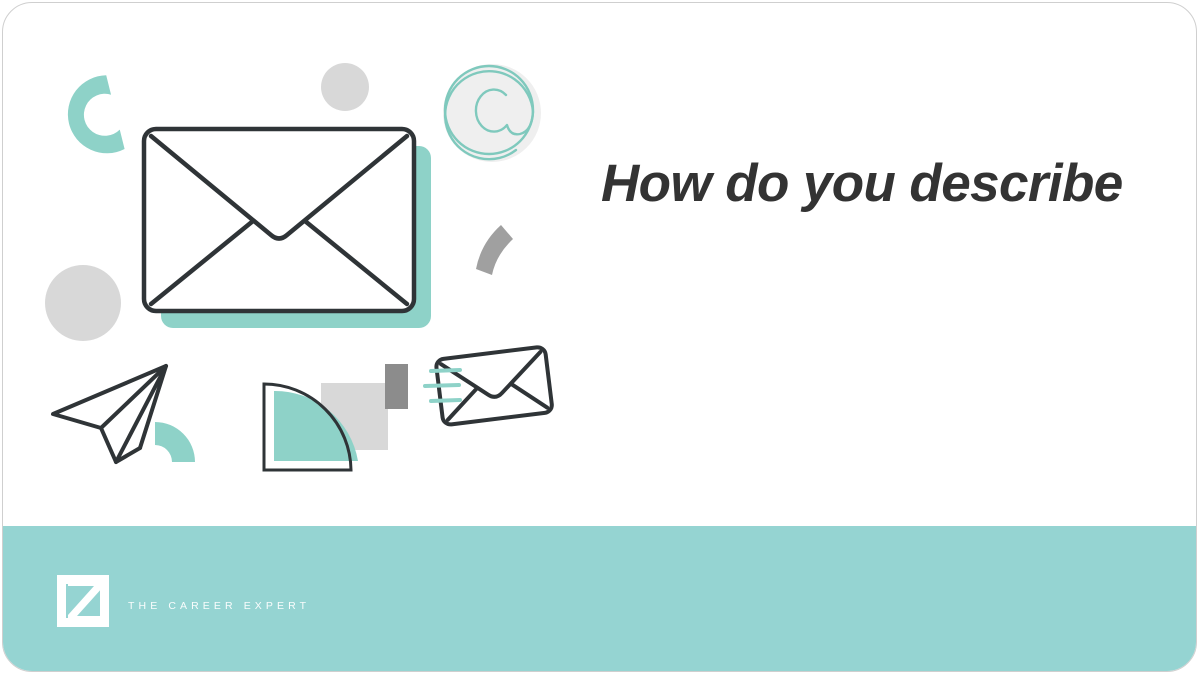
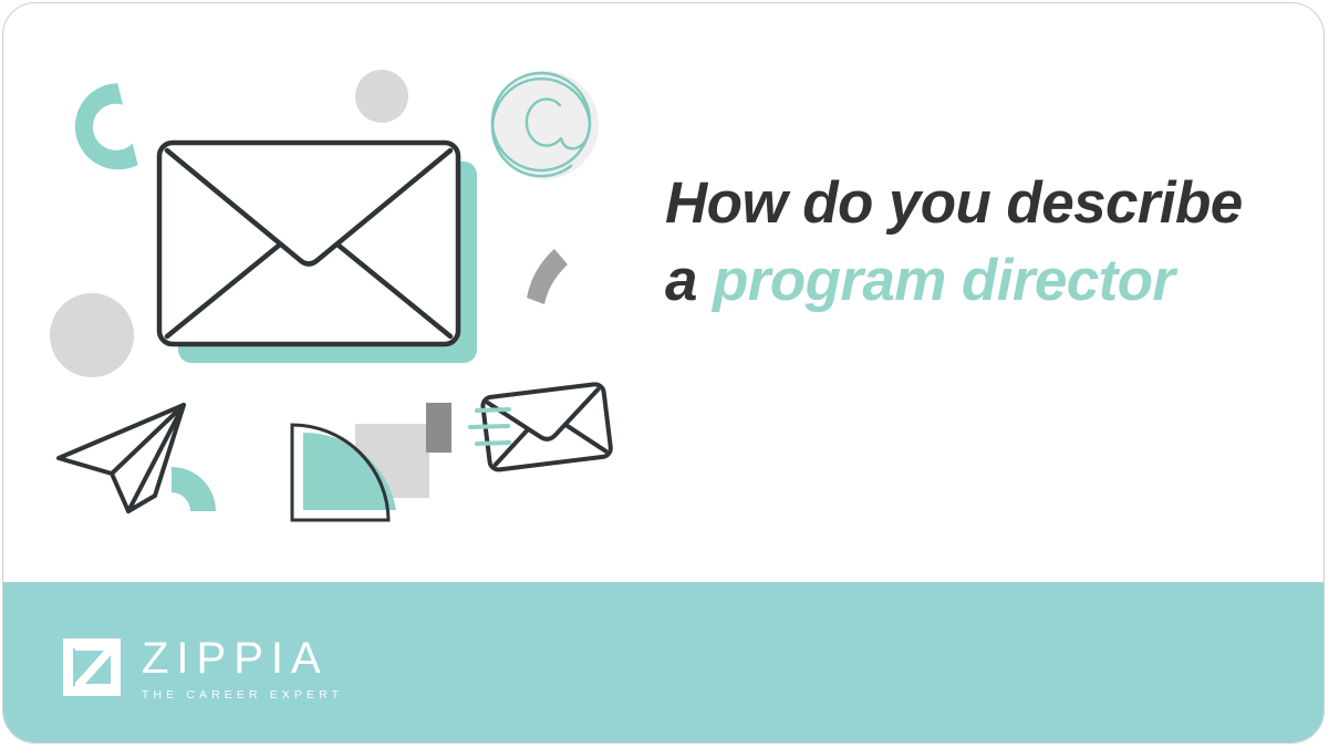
  How do you describe
+ a program director
+ ZIPPIA
  THE CAREER EXPERT
